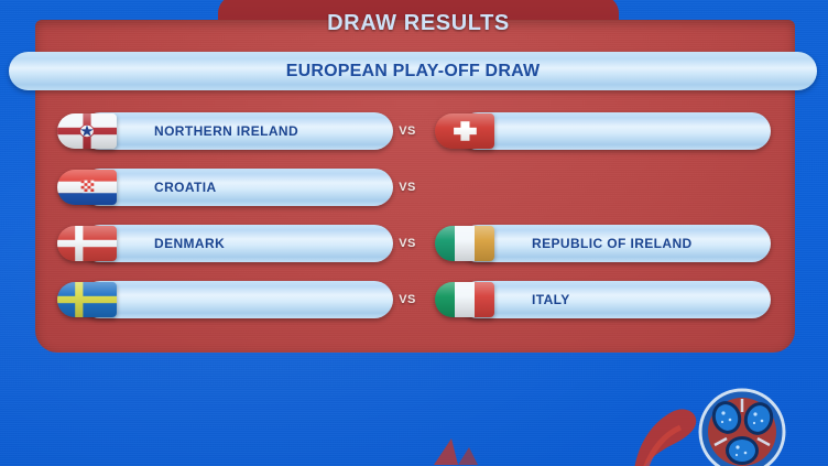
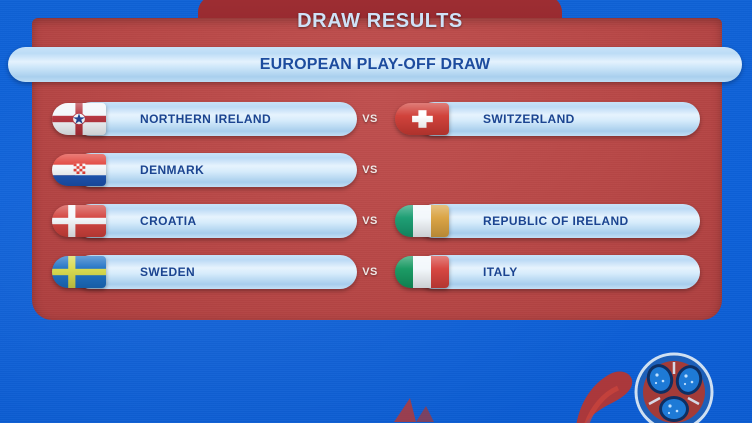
  DRAW RESULTS
  EUROPEAN PLAY-OFF DRAW
  NORTHERN IRELAND
  VS
+ SWITZERLAND
- CROATIA
+ DENMARK
  VS
- DENMARK
+ CROATIA
  VS
  REPUBLIC OF IRELAND
+ SWEDEN
  VS
  ITALY
